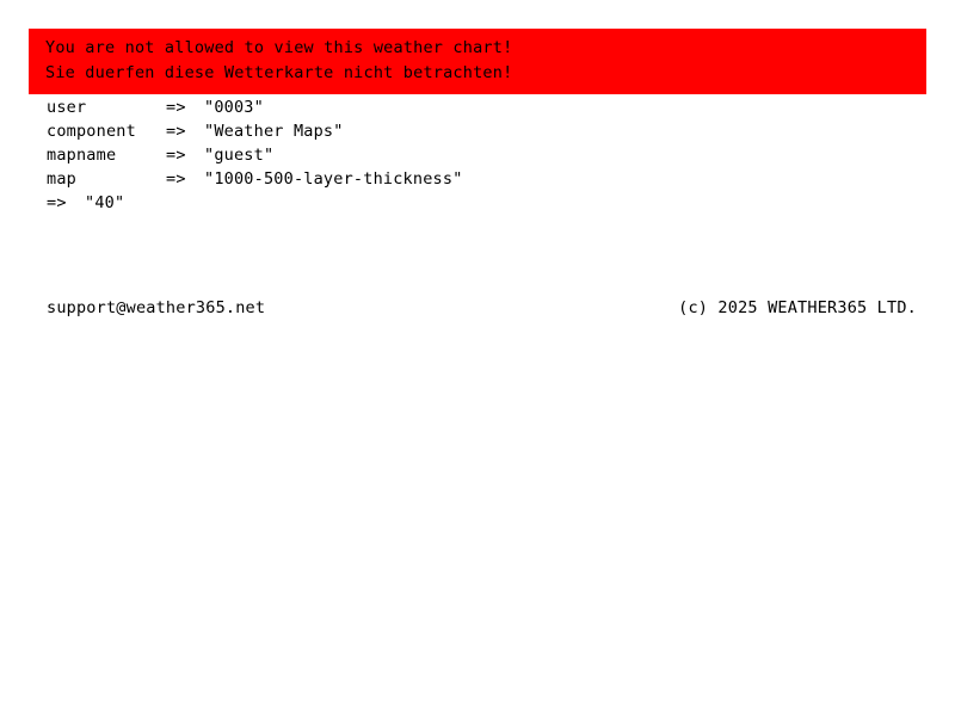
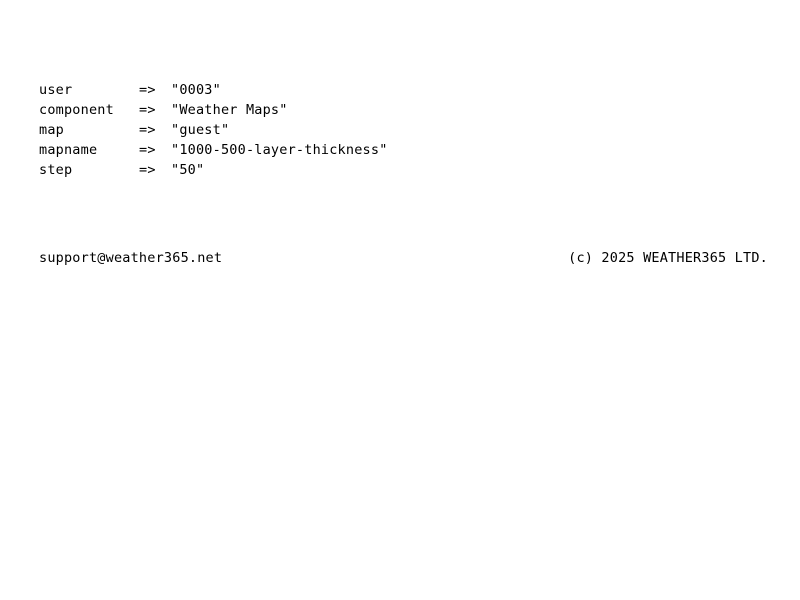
- You are not allowed to view this weather chart!
- Sie duerfen diese Wetterkarte nicht betrachten!
  user
  =>
  "0003"
  component
  =>
  "Weather Maps"
- mapname
+ map
  =>
  "guest"
- map
+ mapname
  =>
  "1000-500-layer-thickness"
+ step
  =>
- "40"
+ "50"
  support@weather365.net
  (c) 2025 WEATHER365 LTD.
